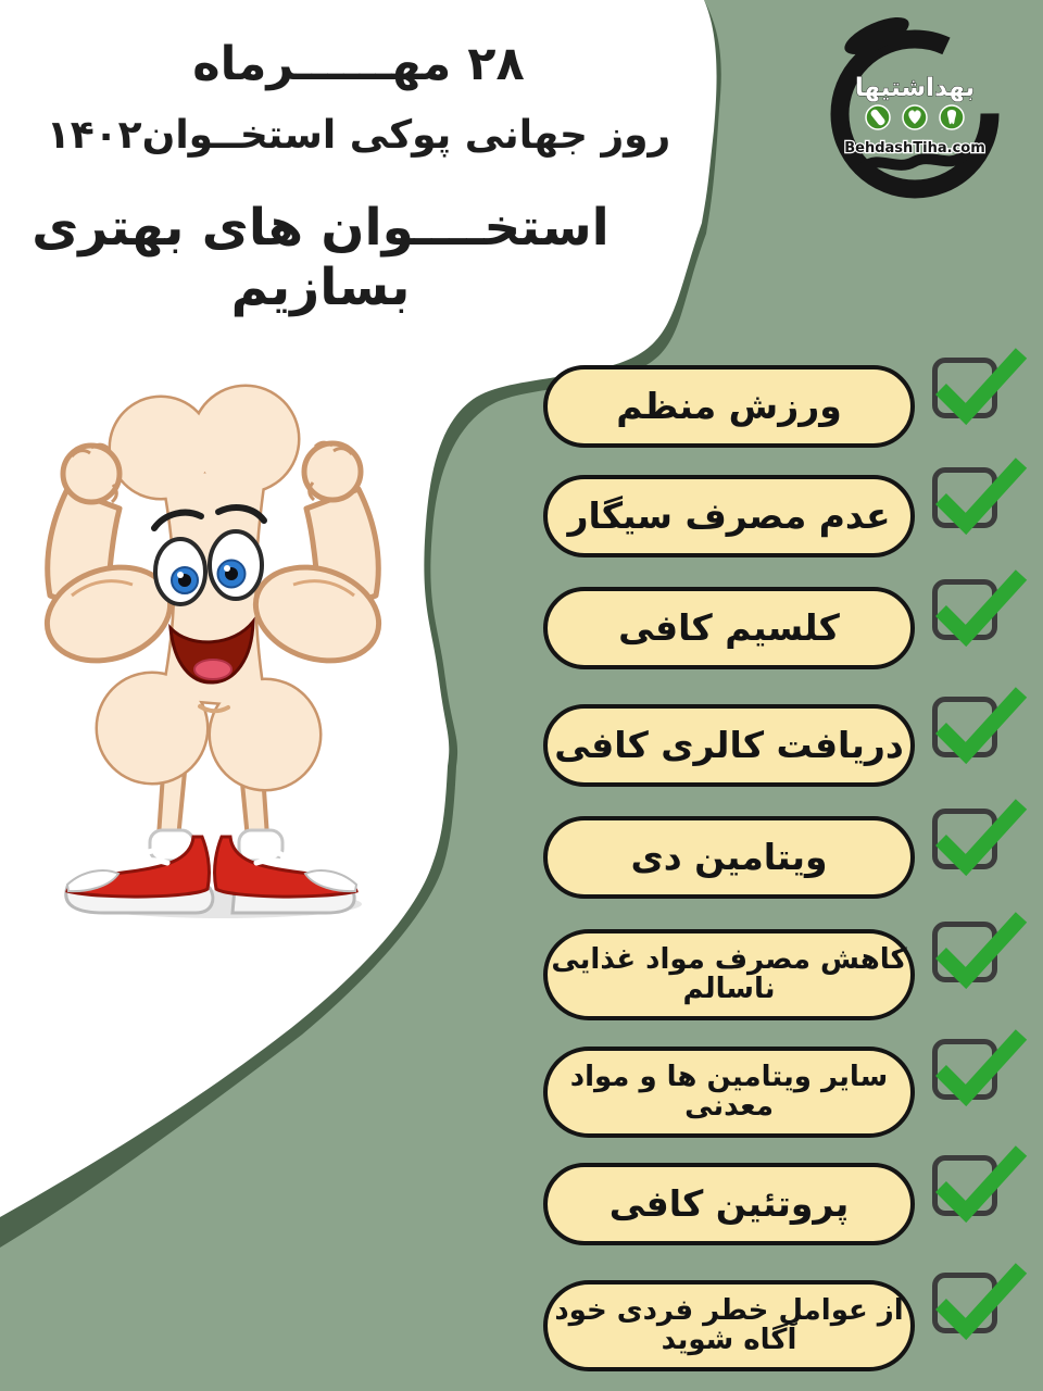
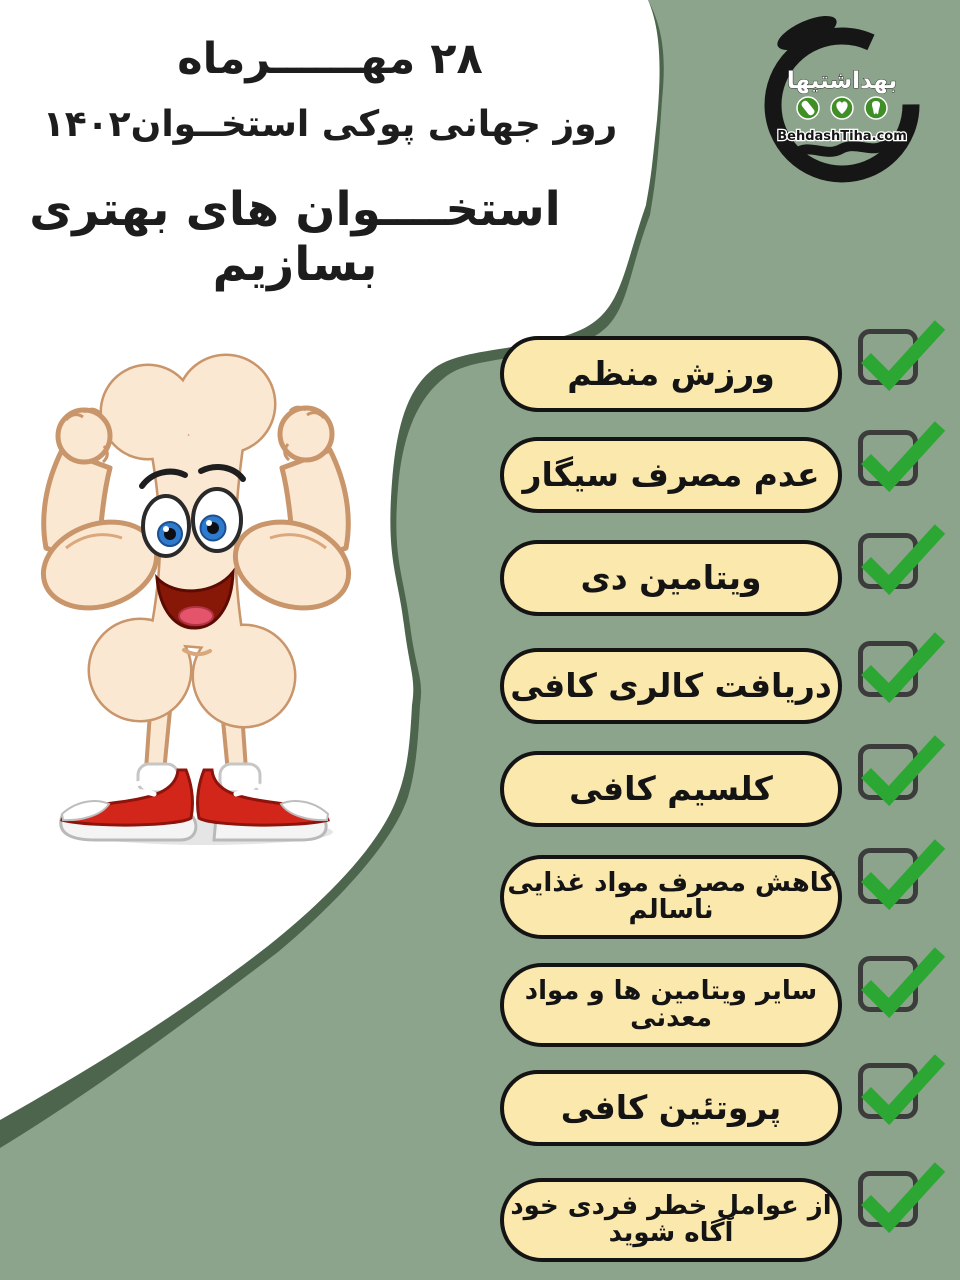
  ۲۸ مهــــــرماه
  روز جهانی پوکی استخــوان۱۴۰۲
  استخــــوان های بهتری بسازیم
  بهداشتیها
  BehdashTiha.com
  ورزش منظم
  عدم مصرف سیگار
- کلسیم کافی
+ ویتامین دی
  دریافت کالری کافی
- ویتامین دی
+ کلسیم کافی
  کاهش مصرف مواد غذایی
  ناسالم
  سایر ویتامین ها و مواد
  معدنی
  پروتئین کافی
  از عوامل خطر فردی خود
  آگاه شوید
